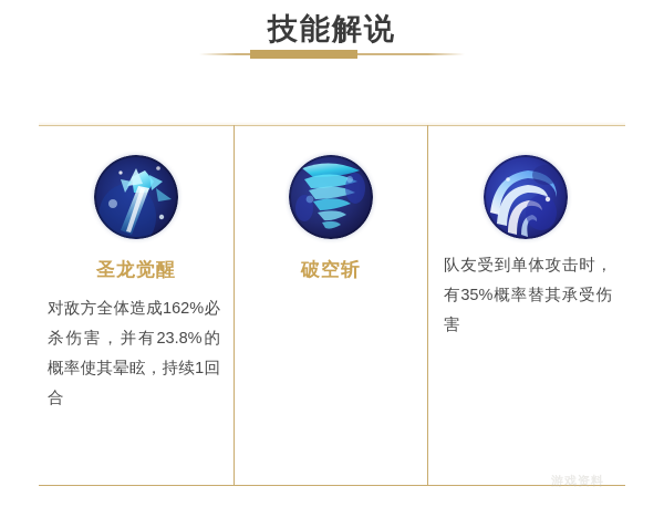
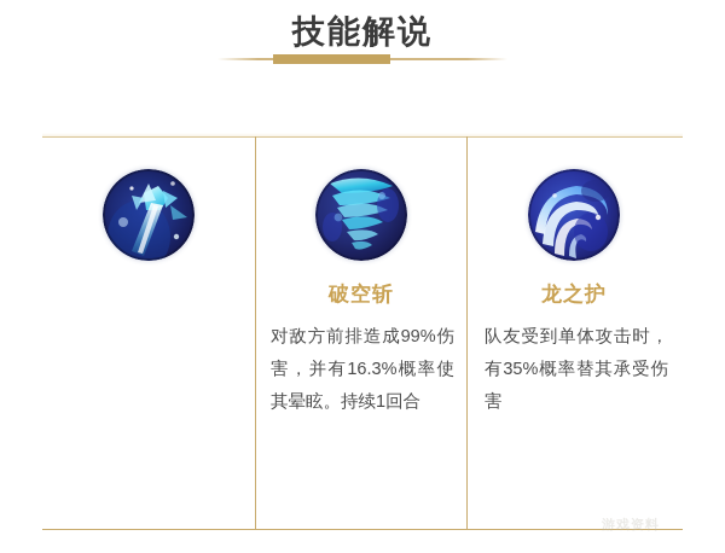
  技能解说
- 圣龙觉醒
- 对敌方全体造成162%必杀伤害，并有23.8%的概率使其晕眩，持续1回合
  破空斩
+ 对敌方前排造成99%伤害，并有16.3%概率使其晕眩。持续1回合
+ 龙之护
  队友受到单体攻击时，有35%概率替其承受伤害
  游戏资料
